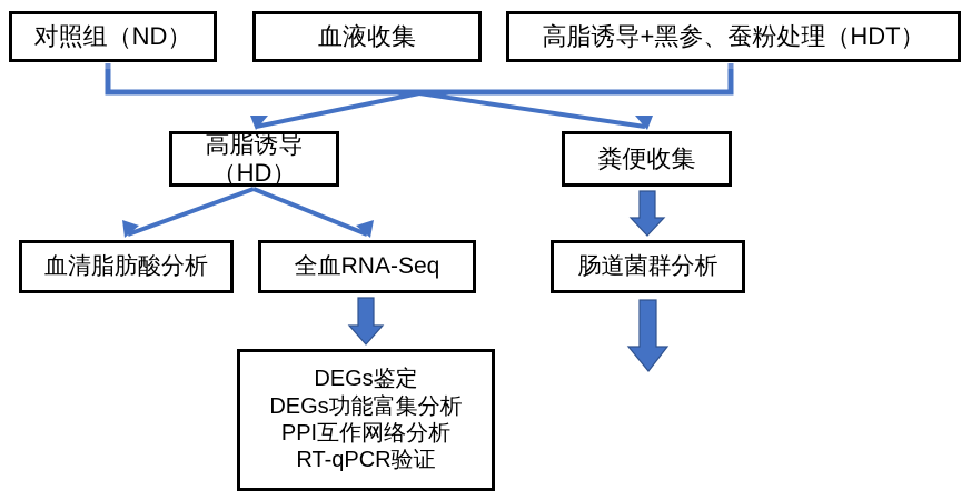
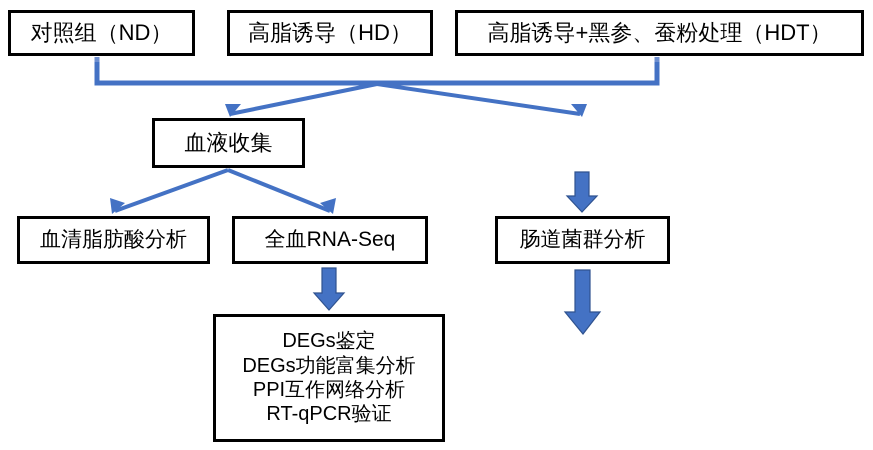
  对照组（ND）
- 血液收集
+ 高脂诱导（HD）
  高脂诱导+黑参、蚕粉处理（HDT）
- 高脂诱导（HD）
+ 血液收集
- 粪便收集
  血清脂肪酸分析
  全血RNA-Seq
  肠道菌群分析
  DEGs鉴定
  DEGs功能富集分析
  PPI互作网络分析
  RT-qPCR验证
